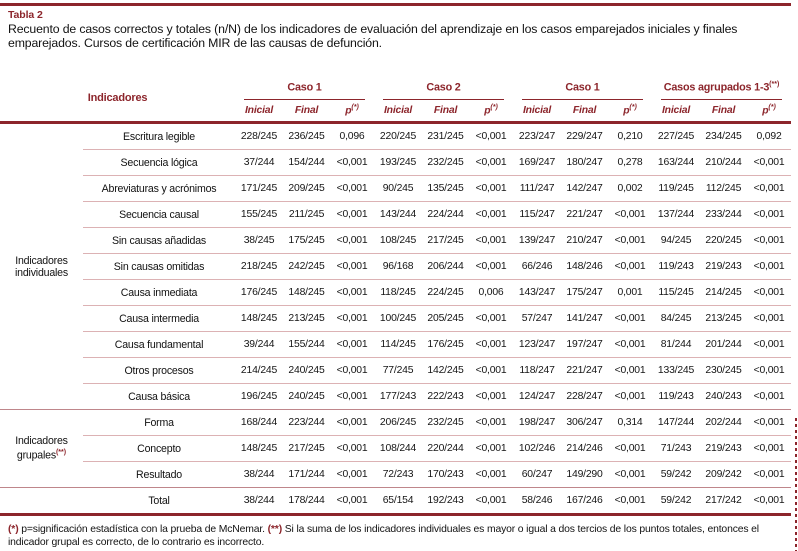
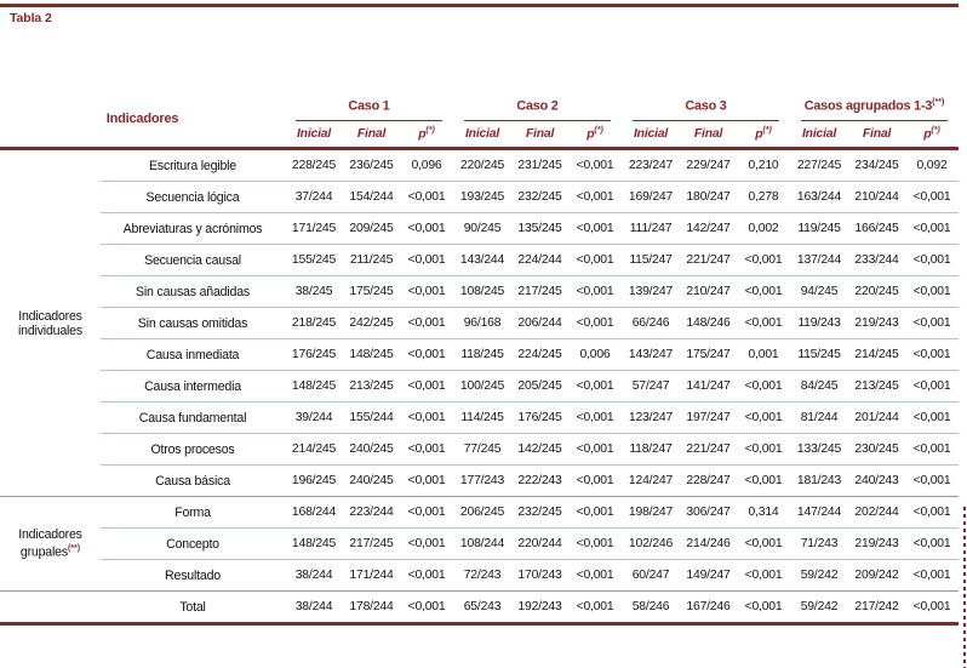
  Tabla 2
- Recuento de casos correctos y totales (n/N) de los indicadores de evaluación del aprendizaje en los casos emparejados iniciales y finales emparejados. Cursos de certificación MIR de las causas de defunción.
- Indicadores	Caso 1	Caso 2	Caso 1	Casos agrupados 1-3
+ Indicadores	Caso 1	Caso 2	Caso 3	Casos agrupados 1-3
  Inicial	Final	p	Inicial	Final	p	Inicial	Final	p	Inicial	Final	p
  Indicadores individuales	Escritura legible	228/245	236/245	0,096	220/245	231/245	<0,001	223/247	229/247	0,210	227/245	234/245	0,092
  Secuencia lógica	37/244	154/244	<0,001	193/245	232/245	<0,001	169/247	180/247	0,278	163/244	210/244	<0,001
- Abreviaturas y acrónimos	171/245	209/245	<0,001	90/245	135/245	<0,001	111/247	142/247	0,002	119/245	112/245	<0,001
+ Abreviaturas y acrónimos	171/245	209/245	<0,001	90/245	135/245	<0,001	111/247	142/247	0,002	119/245	166/245	<0,001
  Secuencia causal	155/245	211/245	<0,001	143/244	224/244	<0,001	115/247	221/247	<0,001	137/244	233/244	<0,001
  Sin causas añadidas	38/245	175/245	<0,001	108/245	217/245	<0,001	139/247	210/247	<0,001	94/245	220/245	<0,001
  Sin causas omitidas	218/245	242/245	<0,001	96/168	206/244	<0,001	66/246	148/246	<0,001	119/243	219/243	<0,001
  Causa inmediata	176/245	148/245	<0,001	118/245	224/245	0,006	143/247	175/247	0,001	115/245	214/245	<0,001
  Causa intermedia	148/245	213/245	<0,001	100/245	205/245	<0,001	57/247	141/247	<0,001	84/245	213/245	<0,001
  Causa fundamental	39/244	155/244	<0,001	114/245	176/245	<0,001	123/247	197/247	<0,001	81/244	201/244	<0,001
  Otros procesos	214/245	240/245	<0,001	77/245	142/245	<0,001	118/247	221/247	<0,001	133/245	230/245	<0,001
- Causa básica	196/245	240/245	<0,001	177/243	222/243	<0,001	124/247	228/247	<0,001	119/243	240/243	<0,001
+ Causa básica	196/245	240/245	<0,001	177/243	222/243	<0,001	124/247	228/247	<0,001	181/243	240/243	<0,001
  Indicadores grupales	Forma	168/244	223/244	<0,001	206/245	232/245	<0,001	198/247	306/247	0,314	147/244	202/244	<0,001
  Concepto	148/245	217/245	<0,001	108/244	220/244	<0,001	102/246	214/246	<0,001	71/243	219/243	<0,001
- Resultado	38/244	171/244	<0,001	72/243	170/243	<0,001	60/247	149/290	<0,001	59/242	209/242	<0,001
+ Resultado	38/244	171/244	<0,001	72/243	170/243	<0,001	60/247	149/247	<0,001	59/242	209/242	<0,001
- 	Total	38/244	178/244	<0,001	65/154	192/243	<0,001	58/246	167/246	<0,001	59/242	217/242	<0,001
+ 	Total	38/244	178/244	<0,001	65/243	192/243	<0,001	58/246	167/246	<0,001	59/242	217/242	<0,001
- (*) p=significación estadística con la prueba de McNemar. (**) Si la suma de los indicadores individuales es mayor o igual a dos tercios de los puntos totales, entonces el indicador grupal es correcto, de lo contrario es incorrecto.
